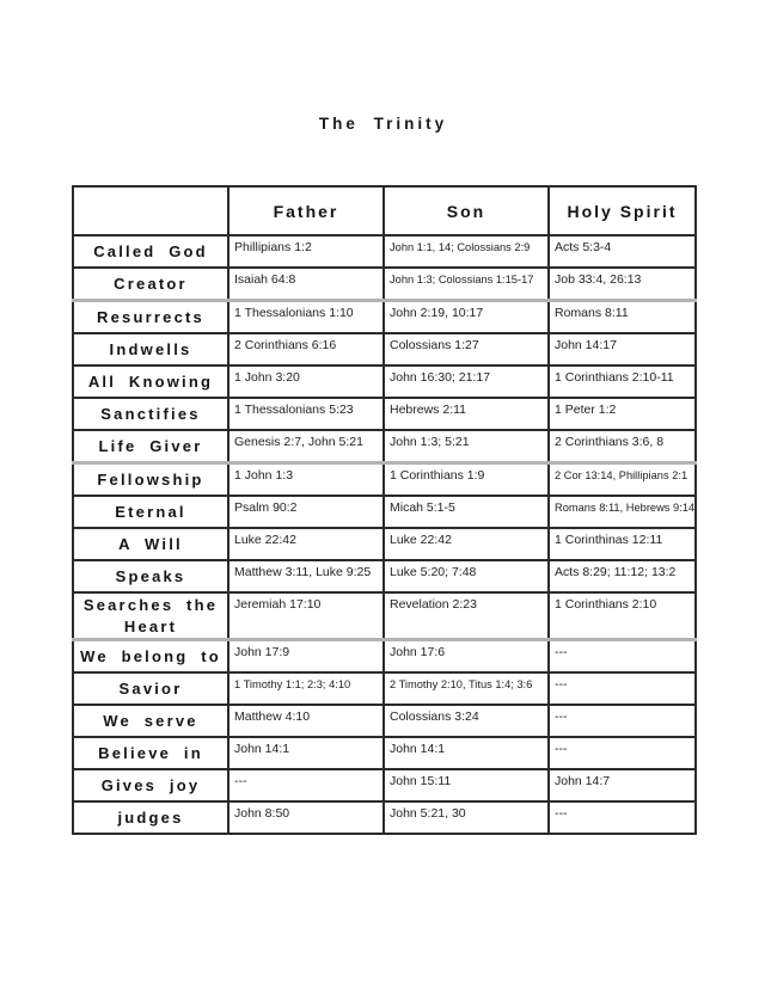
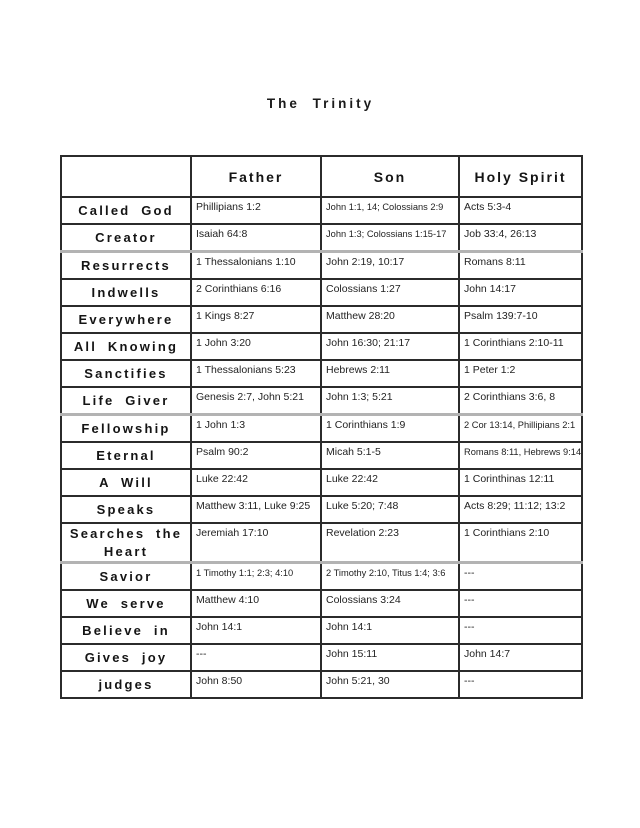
  The Trinity
  	Father	Son	Holy Spirit
  Called God	Phillipians 1:2	John 1:1, 14; Colossians 2:9	Acts 5:3-4
  Creator	Isaiah 64:8	John 1:3; Colossians 1:15-17	Job 33:4, 26:13
  Resurrects	1 Thessalonians 1:10	John 2:19, 10:17	Romans 8:11
  Indwells	2 Corinthians 6:16	Colossians 1:27	John 14:17
+ Everywhere	1 Kings 8:27	Matthew 28:20	Psalm 139:7-10
  All Knowing	1 John 3:20	John 16:30; 21:17	1 Corinthians 2:10-11
  Sanctifies	1 Thessalonians 5:23	Hebrews 2:11	1 Peter 1:2
  Life Giver	Genesis 2:7, John 5:21	John 1:3; 5:21	2 Corinthians 3:6, 8
  Fellowship	1 John 1:3	1 Corinthians 1:9	2 Cor 13:14, Phillipians 2:1
  Eternal	Psalm 90:2	Micah 5:1-5	Romans 8:11, Hebrews 9:14
  A Will	Luke 22:42	Luke 22:42	1 Corinthinas 12:11
  Speaks	Matthew 3:11, Luke 9:25	Luke 5:20; 7:48	Acts 8:29; 11:12; 13:2
  Searches the Heart	Jeremiah 17:10	Revelation 2:23	1 Corinthians 2:10
- We belong to	John 17:9	John 17:6	---
  Savior	1 Timothy 1:1; 2:3; 4:10	2 Timothy 2:10, Titus 1:4; 3:6	---
  We serve	Matthew 4:10	Colossians 3:24	---
  Believe in	John 14:1	John 14:1	---
  Gives joy	---	John 15:11	John 14:7
  judges	John 8:50	John 5:21, 30	---
